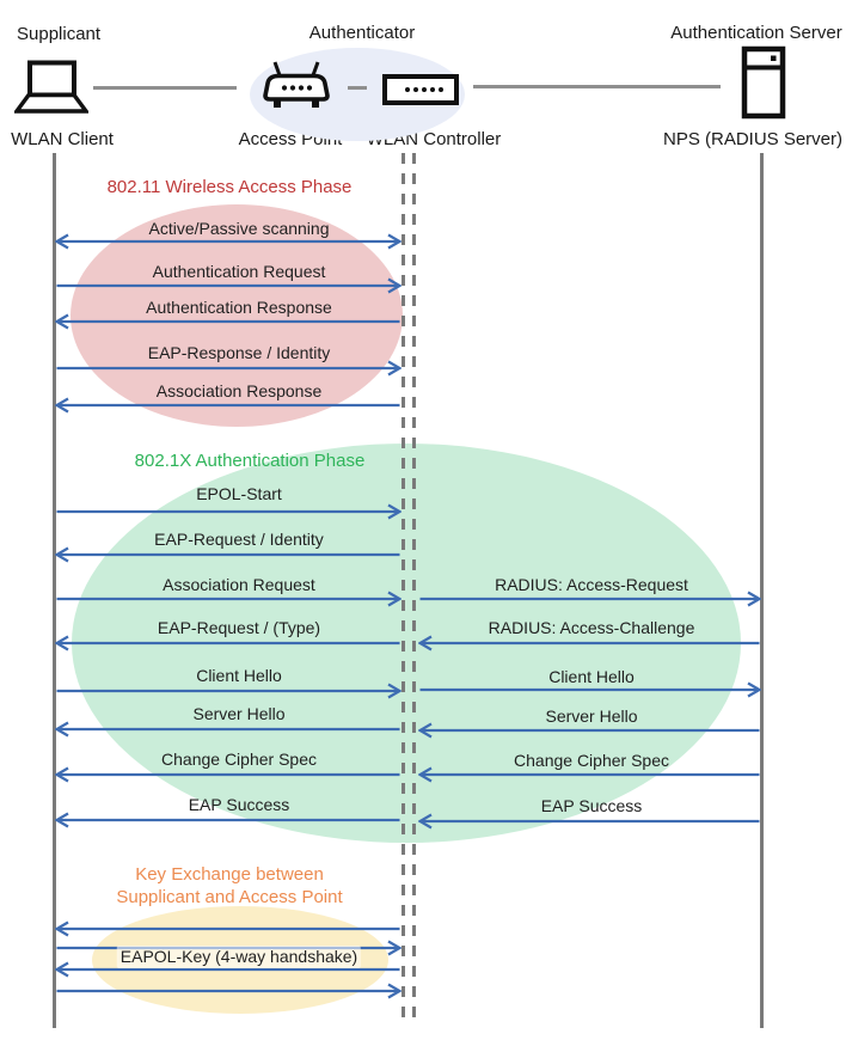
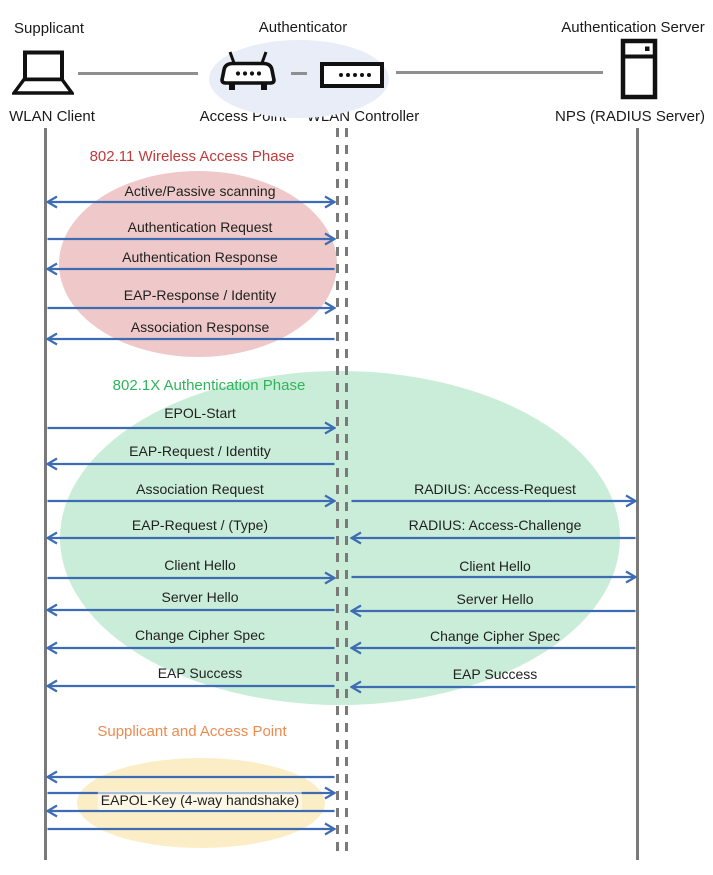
  Supplicant
  Authenticator
  Authentication Server
  WLAN Client
  Access Poi
  LAN Controller
  NPS (RADIUS Server)
  802.11 Wireless Access Phase
  802.1X Authentication Phase
- Key Exchange between
  Supplicant and Access Point
  Active/Passive scanning
  Authentication Request
  Authentication Response
  EAP-Response / Identity
  Association Response
  EPOL-Start
  EAP-Request / Identity
  Association Request
  EAP-Request / (Type)
  Client Hello
  Server Hello
  Change Cipher Spec
  EAP Success
  EAPOL-Key (4-way handshake)
  RADIUS: Access-Request
  RADIUS: Access-Challenge
  Client Hello
  Server Hello
  Change Cipher Spec
  EAP Success
